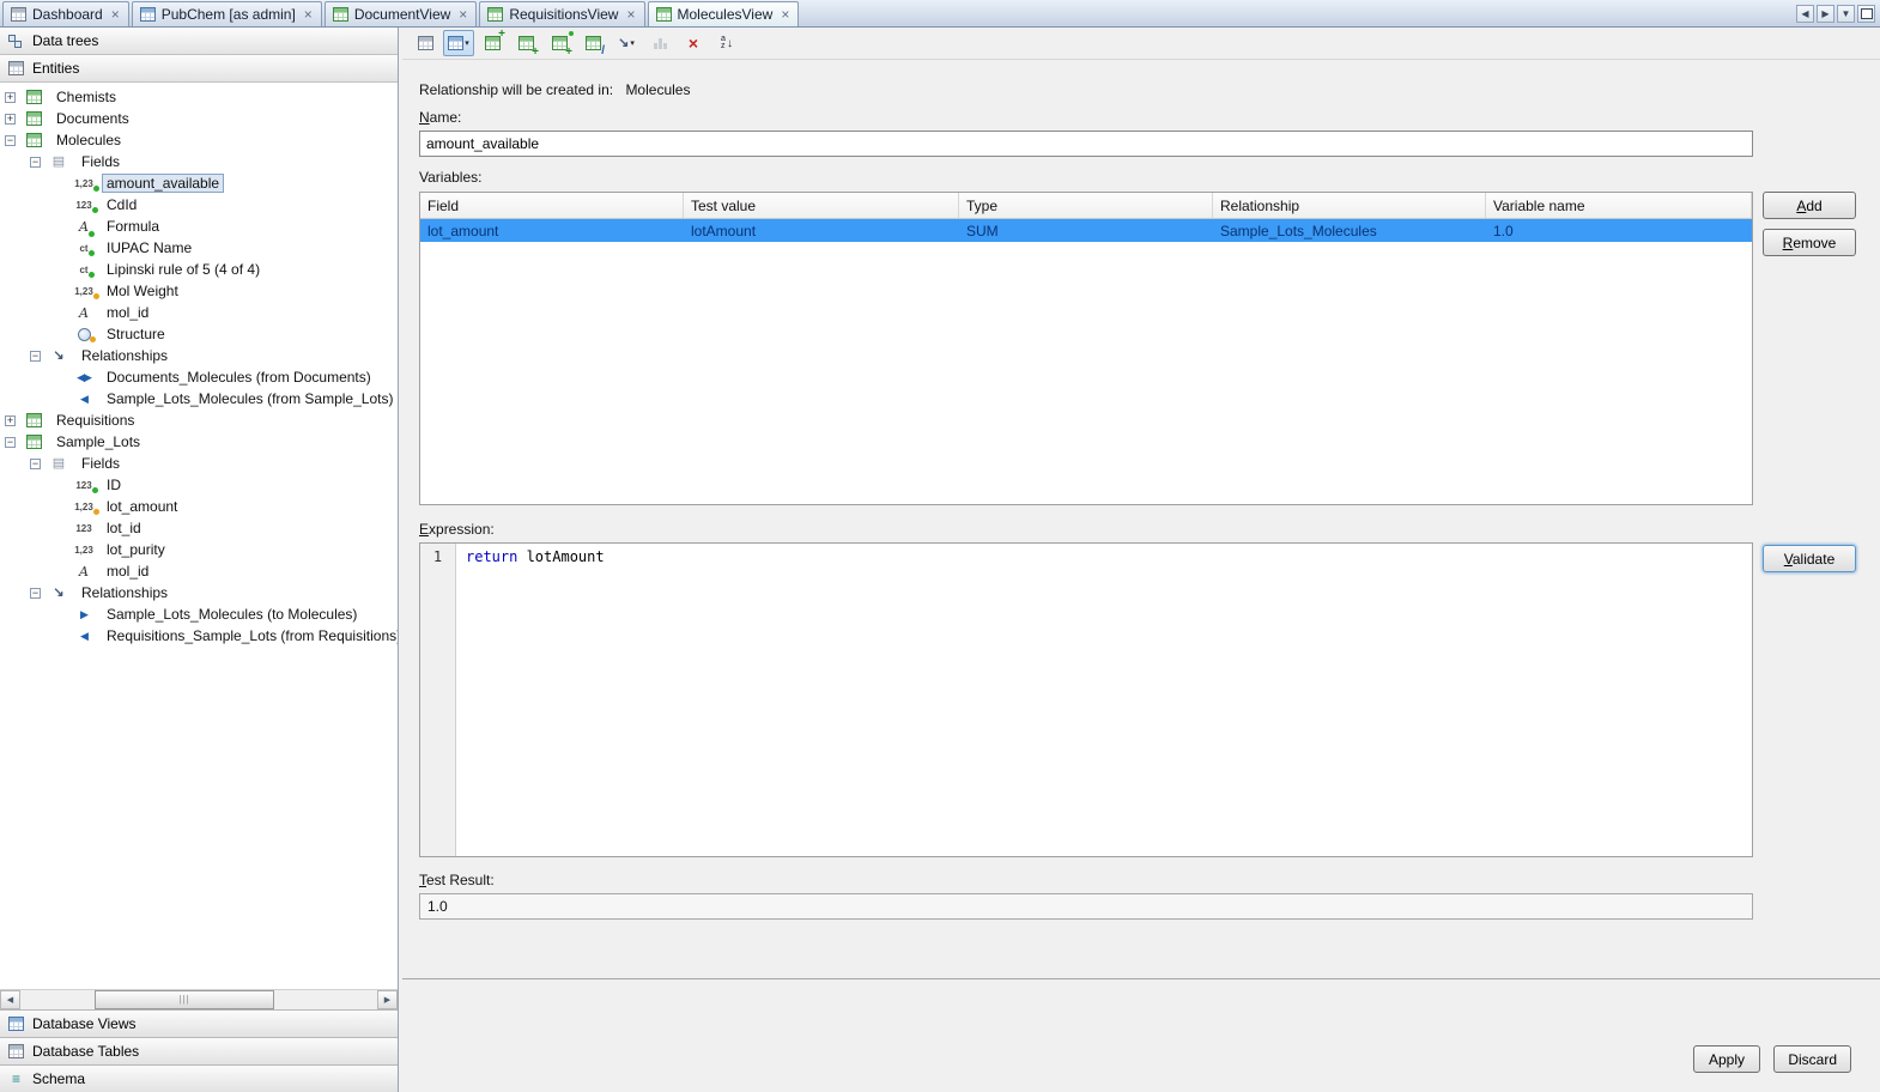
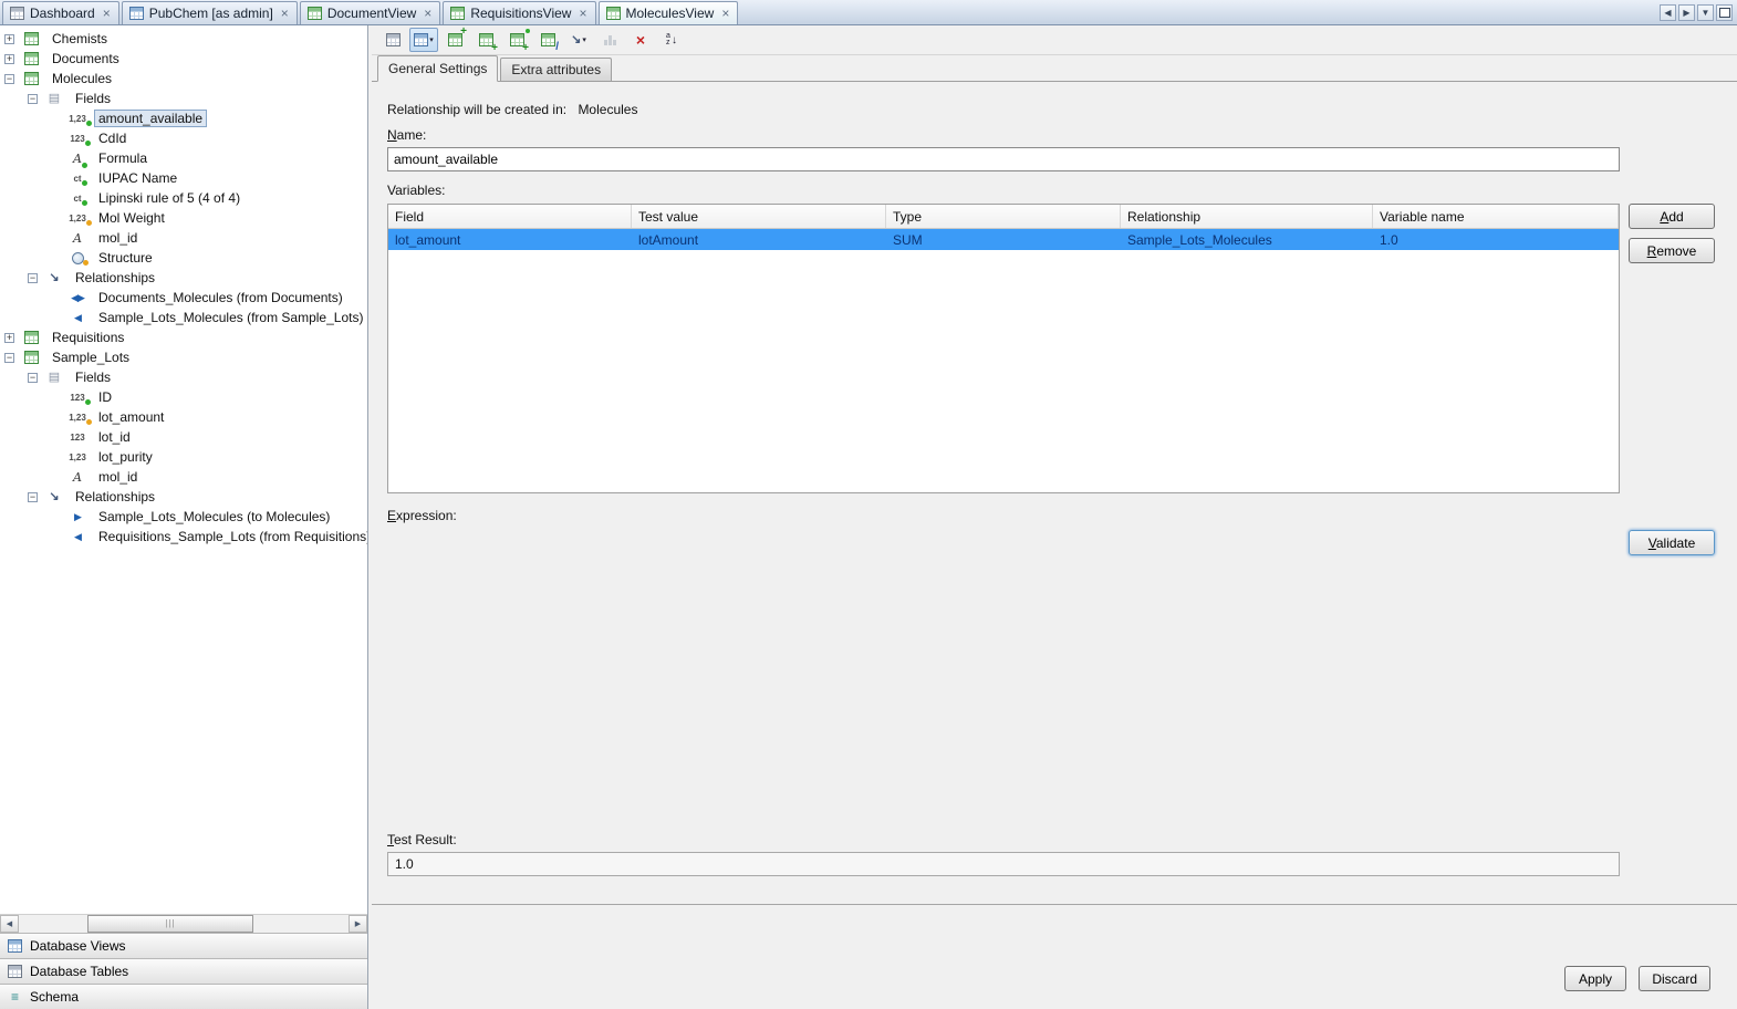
  Dashboard
  ×
  PubChem [as admin]
  ×
  DocumentView
  ×
  RequisitionsView
  ×
  MoleculesView
  ×
  ◀
  ▶
  ▼
- Data trees
- Entities
  +
  Chemists
  +
  Documents
  −
  Molecules
  −
  ▤
  Fields
  1,23
  amount_available
  123
  CdId
  A
  Formula
  ct
  IUPAC Name
  ct
  Lipinski rule of 5 (4 of 4)
  1,23
  Mol Weight
  A
  mol_id
  Structure
  −
  ↘
  Relationships
  ◀▶
  Documents_Molecules (from Documents)
  ◀
  Sample_Lots_Molecules (from Sample_Lots)
  +
  Requisitions
  −
  Sample_Lots
  −
  ▤
  Fields
  123
  ID
  1,23
  lot_amount
  123
  lot_id
  1,23
  lot_purity
  A
  mol_id
  −
  ↘
  Relationships
  ▶
  Sample_Lots_Molecules (to Molecules)
  ◀
  Requisitions_Sample_Lots (from Requisitions
  |||
  Database Views
  Database Tables
  ≡
  Schema
  +
  +
  +
  /
  ↘
  ×
  ↓
+ General Settings
+ Extra attributes
  Relationship will be created in: Molecules
  Name:
  amount_available
  Variables:
  Field
  Test value
  Type
  Relationship
  Variable name
  lot_amount
  lotAmount
  SUM
  Sample_Lots_Molecules
  1.0
  Add
  Remove
  Expression:
- 1
- return lotAmount
  Validate
  Test Result:
  1.0
  Apply
  Discard
